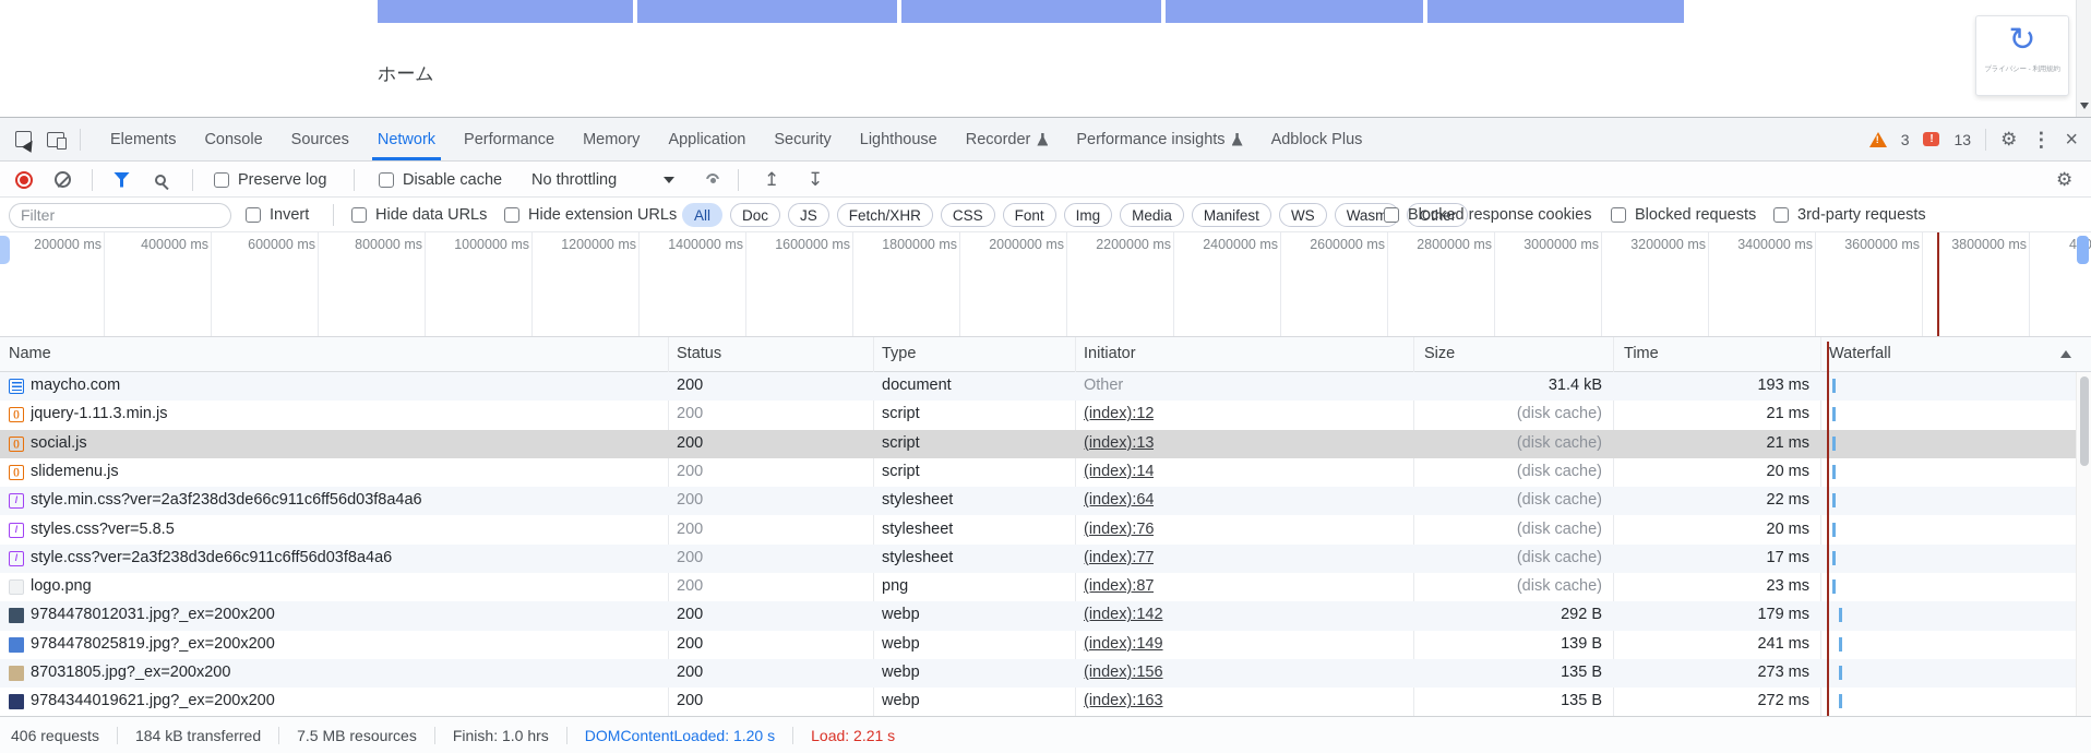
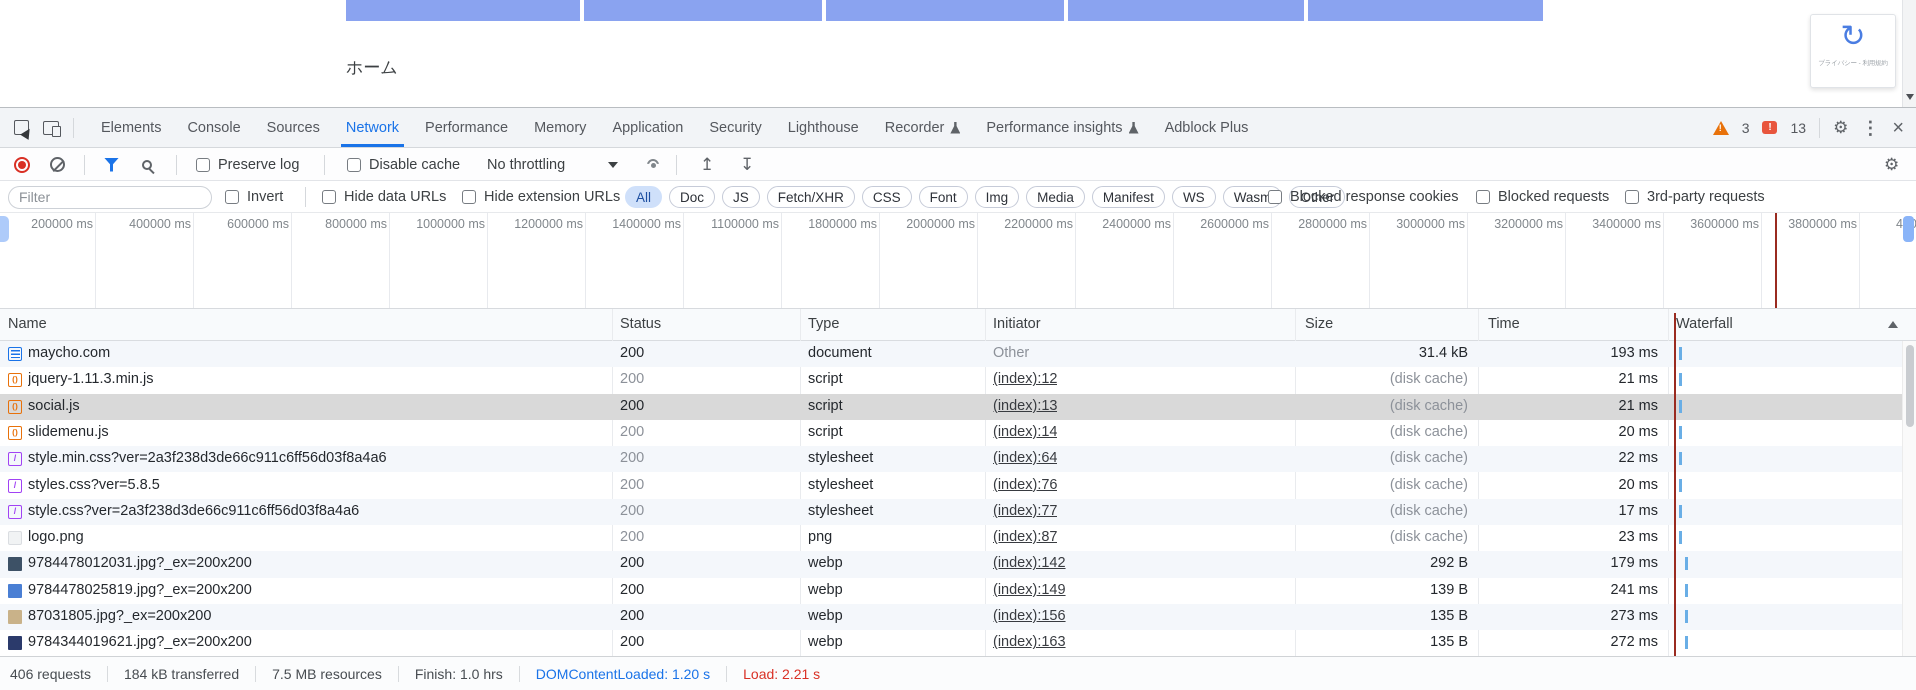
  ホーム
  ↻
  Elements
  Console
  Sources
  Network
  Performance
  Memory
  Application
  Security
  Lighthouse
  Recorder
  Performance insights
  Adblock Plus
  3
  !
  13
  ⚙
  ⋮
  ×
  Preserve log
  Disable cache
  No throttling
  ↥
  ↧
  ⚙
  Filter
  Invert
  Hide data URLs
  Hide extension URLs
  All
  Doc
  JS
  Fetch/XHR
  CSS
  Font
  Img
  Media
  Manifest
  WS
  Wasm
  Other
  Blocked response cookies
  Blocked requests
  3rd-party requests
  200000 ms
  400000 ms
  600000 ms
  800000 ms
  1000000 ms
  1200000 ms
  1400000 ms
- 1600000 ms
+ 1100000 ms
  1800000 ms
  2000000 ms
  2200000 ms
  2400000 ms
  2600000 ms
  2800000 ms
  3000000 ms
  3200000 ms
  3400000 ms
  3600000 ms
  3800000 ms
  Name
  Status
  Type
  Initiator
  Size
  Time
  Waterfall
  maycho.com
  200
  document
  Other
  31.4 kB
  193 ms
  ()
  jquery-1.11.3.min.js
  200
  script
  (index):12
  (disk cache)
  21 ms
  ()
  social.js
  200
  script
  (index):13
  (disk cache)
  21 ms
  ()
  slidemenu.js
  200
  script
  (index):14
  (disk cache)
  20 ms
  /
  style.min.css?ver=2a3f238d3de66c911c6ff56d03f8a4a6
  200
  stylesheet
  (index):64
  (disk cache)
  22 ms
  /
  styles.css?ver=5.8.5
  200
  stylesheet
  (index):76
  (disk cache)
  20 ms
  /
  style.css?ver=2a3f238d3de66c911c6ff56d03f8a4a6
  200
  stylesheet
  (index):77
  (disk cache)
  17 ms
  logo.png
  200
  png
  (index):87
  (disk cache)
  23 ms
  9784478012031.jpg?_ex=200x200
  200
  webp
  (index):142
  292 B
  179 ms
  9784478025819.jpg?_ex=200x200
  200
  webp
  (index):149
  139 B
  241 ms
  87031805.jpg?_ex=200x200
  200
  webp
  (index):156
  135 B
  273 ms
  9784344019621.jpg?_ex=200x200
  200
  webp
  (index):163
  135 B
  272 ms
  406 requests
  184 kB transferred
  7.5 MB resources
  Finish: 1.0 hrs
  DOMContentLoaded: 1.20 s
  Load: 2.21 s
